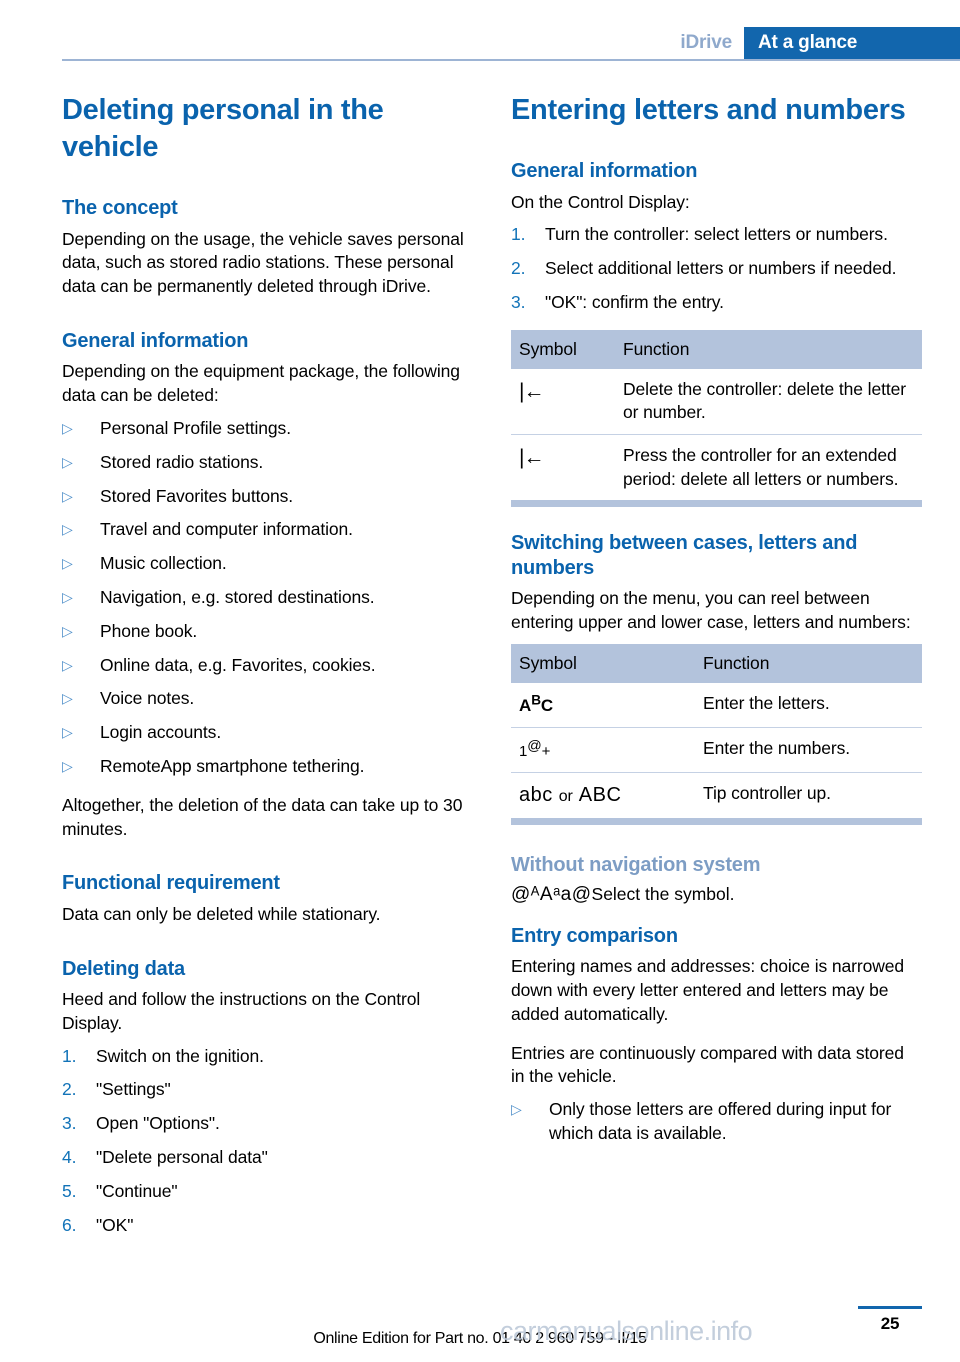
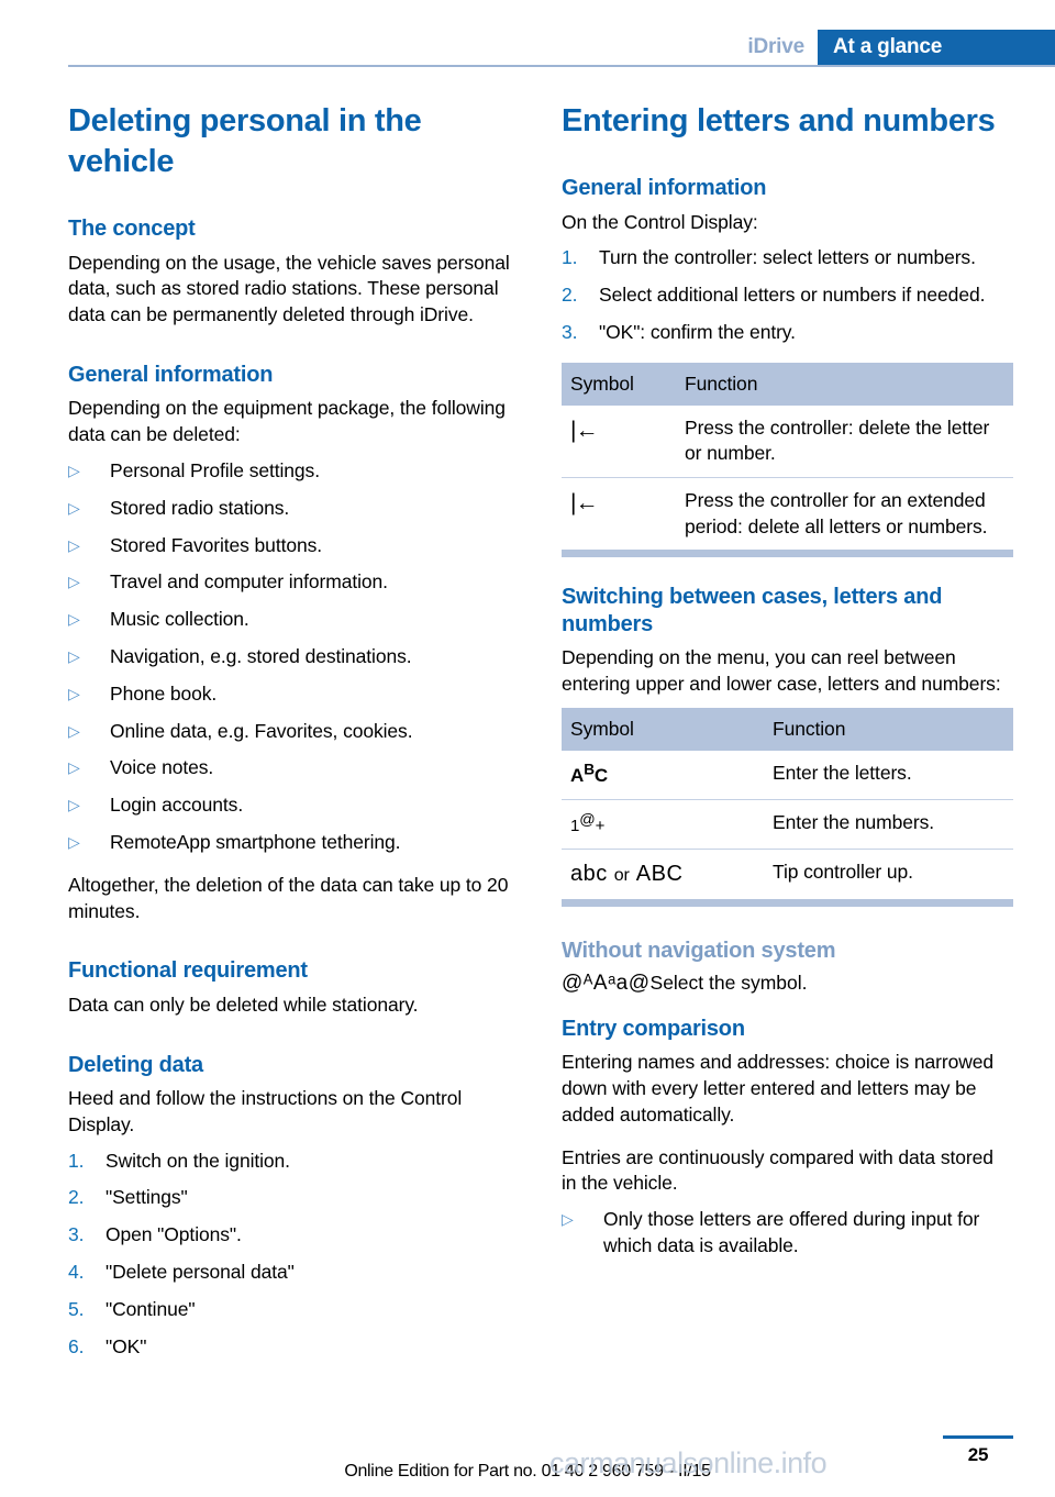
  iDrive
  At a glance
  Deleting personal in the vehicle
  The concept
  Depending on the usage, the vehicle saves personal data, such as stored radio stations. These personal data can be permanently deleted through iDrive.
  General information
  Depending on the equipment package, the following data can be deleted:
  ▷
  Personal Profile settings.
  ▷
  Stored radio stations.
  ▷
  Stored Favorites buttons.
  ▷
  Travel and computer information.
  ▷
  Music collection.
  ▷
  Navigation, e.g. stored destinations.
  ▷
  Phone book.
  ▷
  Online data, e.g. Favorites, cookies.
  ▷
  Voice notes.
  ▷
  Login accounts.
  ▷
  RemoteApp smartphone tethering.
- Altogether, the deletion of the data can take up to 30 minutes.
+ Altogether, the deletion of the data can take up to 20 minutes.
  Functional requirement
  Data can only be deleted while stationary.
  Deleting data
  Heed and follow the instructions on the Control Display.
  1.
  Switch on the ignition.
  2.
  "Settings"
  3.
  Open "Options".
  4.
  "Delete personal data"
  5.
  "Continue"
  6.
  "OK"
  Entering letters and numbers
  General information
  On the Control Display:
  1.
  Turn the controller: select letters or numbers.
  2.
  Select additional letters or numbers if needed.
  3.
  "OK": confirm the entry.
  Symbol	Function
- |←	Delete the controller: delete the letter or number.
+ |←	Press the controller: delete the letter or number.
  |←	Press the controller for an extended period: delete all letters or numbers.
  Switching between cases, letters and numbers
  Depending on the menu, you can reel between entering upper and lower case, letters and numbers:
  Symbol	Function
  ABC	Enter the letters.
  1@+	Enter the numbers.
  abc or ABC	Tip controller up.
  Without navigation system
  @ᴬAᵃa@Select the symbol.
  Entry comparison
  Entering names and addresses: choice is narrowed down with every letter entered and letters may be added automatically.
  Entries are continuously compared with data stored in the vehicle.
  ▷
  Only those letters are offered during input for which data is available.
  25
  Online Edition for Part no. 01 40 2 960 759 - II/15
  carmanualsonline.info
